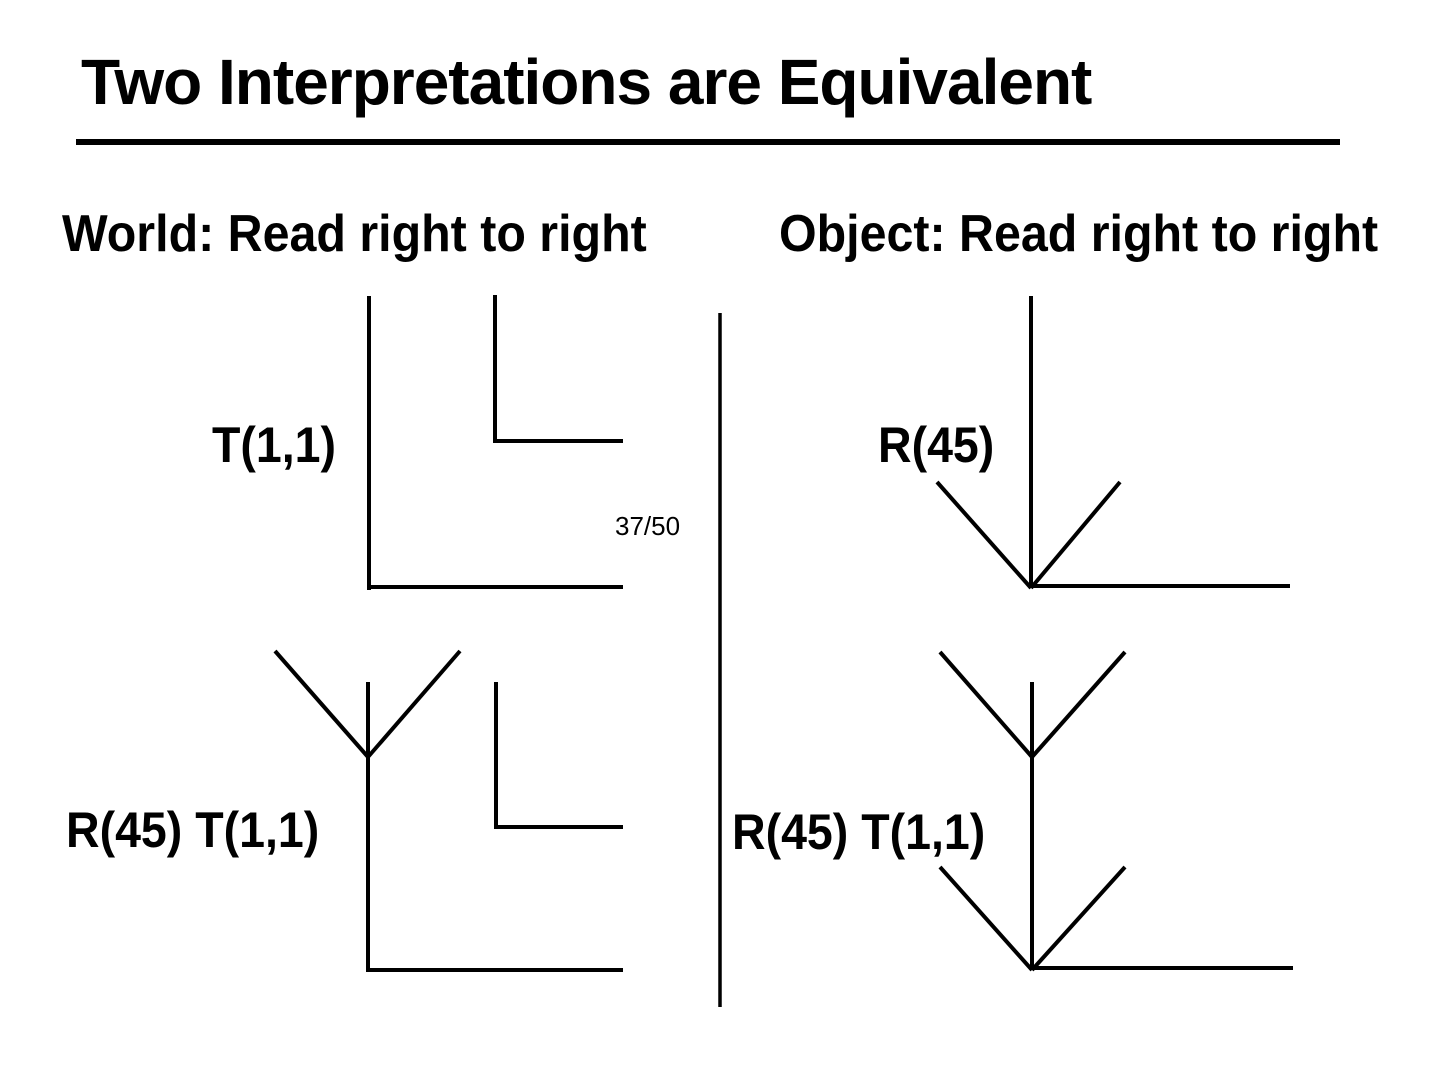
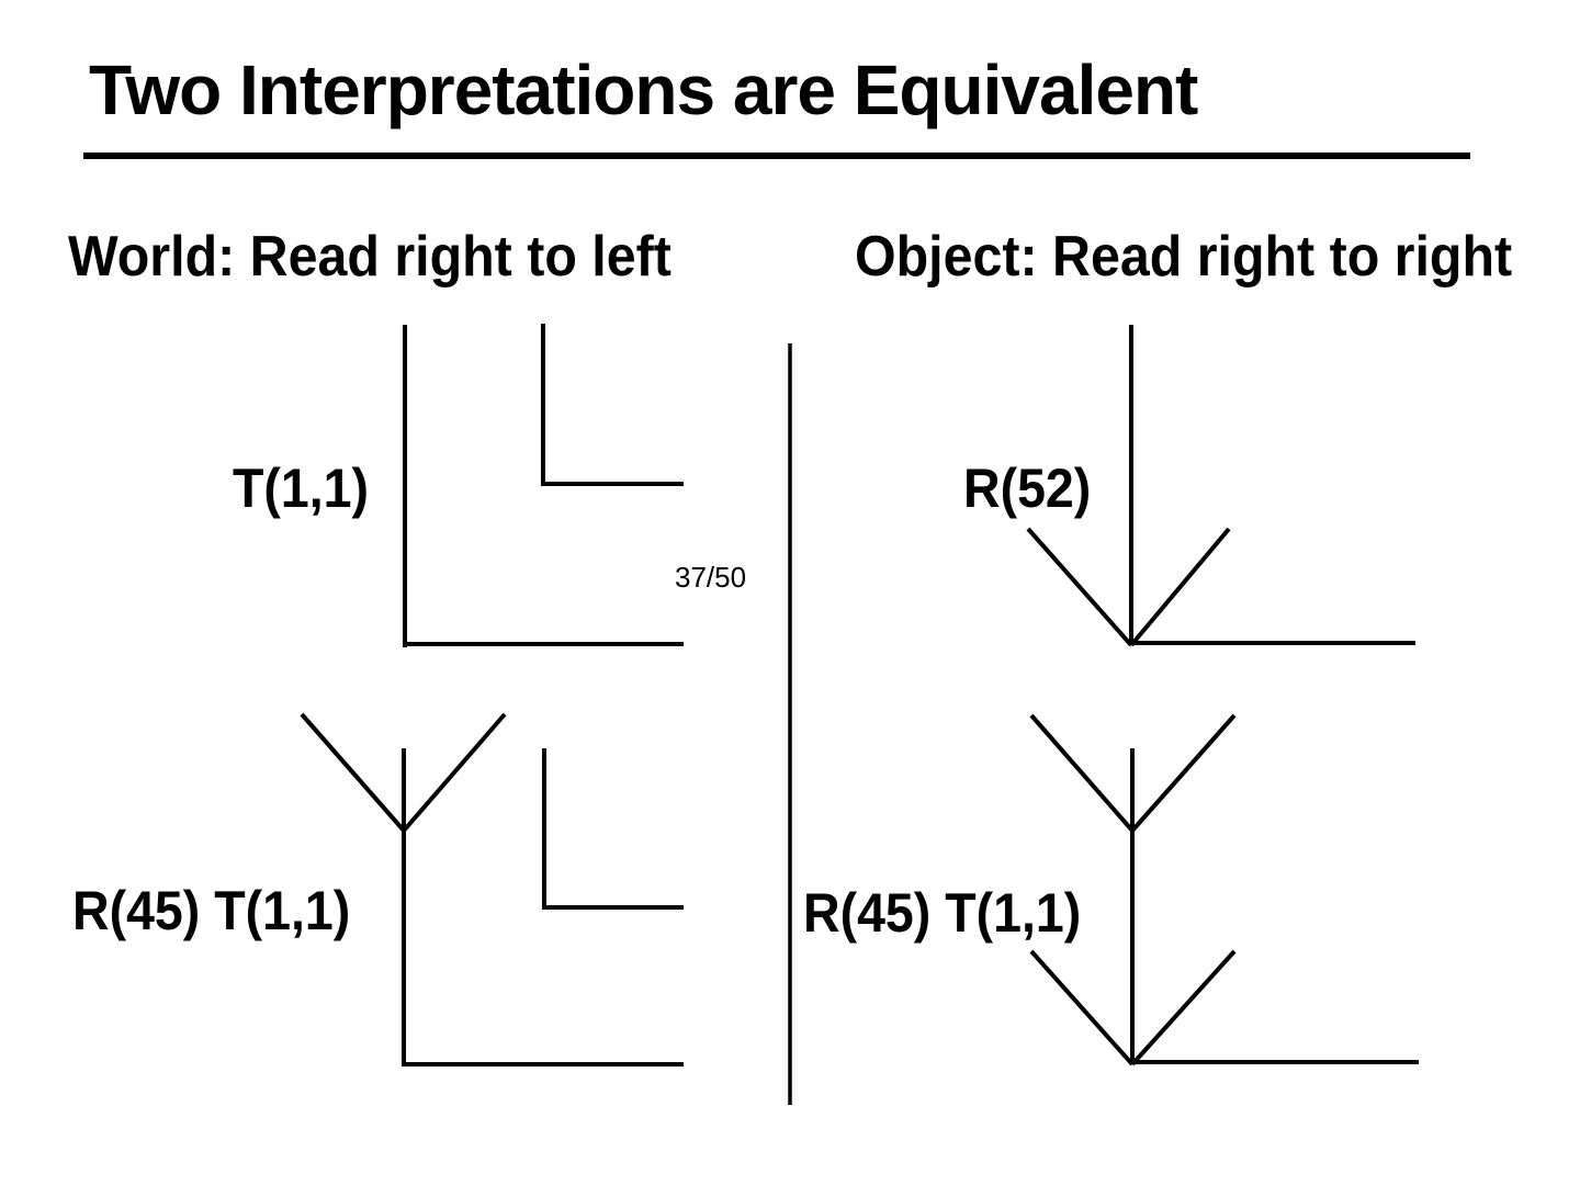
  Two Interpretations are Equivalent
- World: Read right to right
+ World: Read right to left
  Object: Read right to right
  T(1,1)
- R(45)
+ R(52)
  R(45) T(1,1)
  R(45) T(1,1)
  37/50
